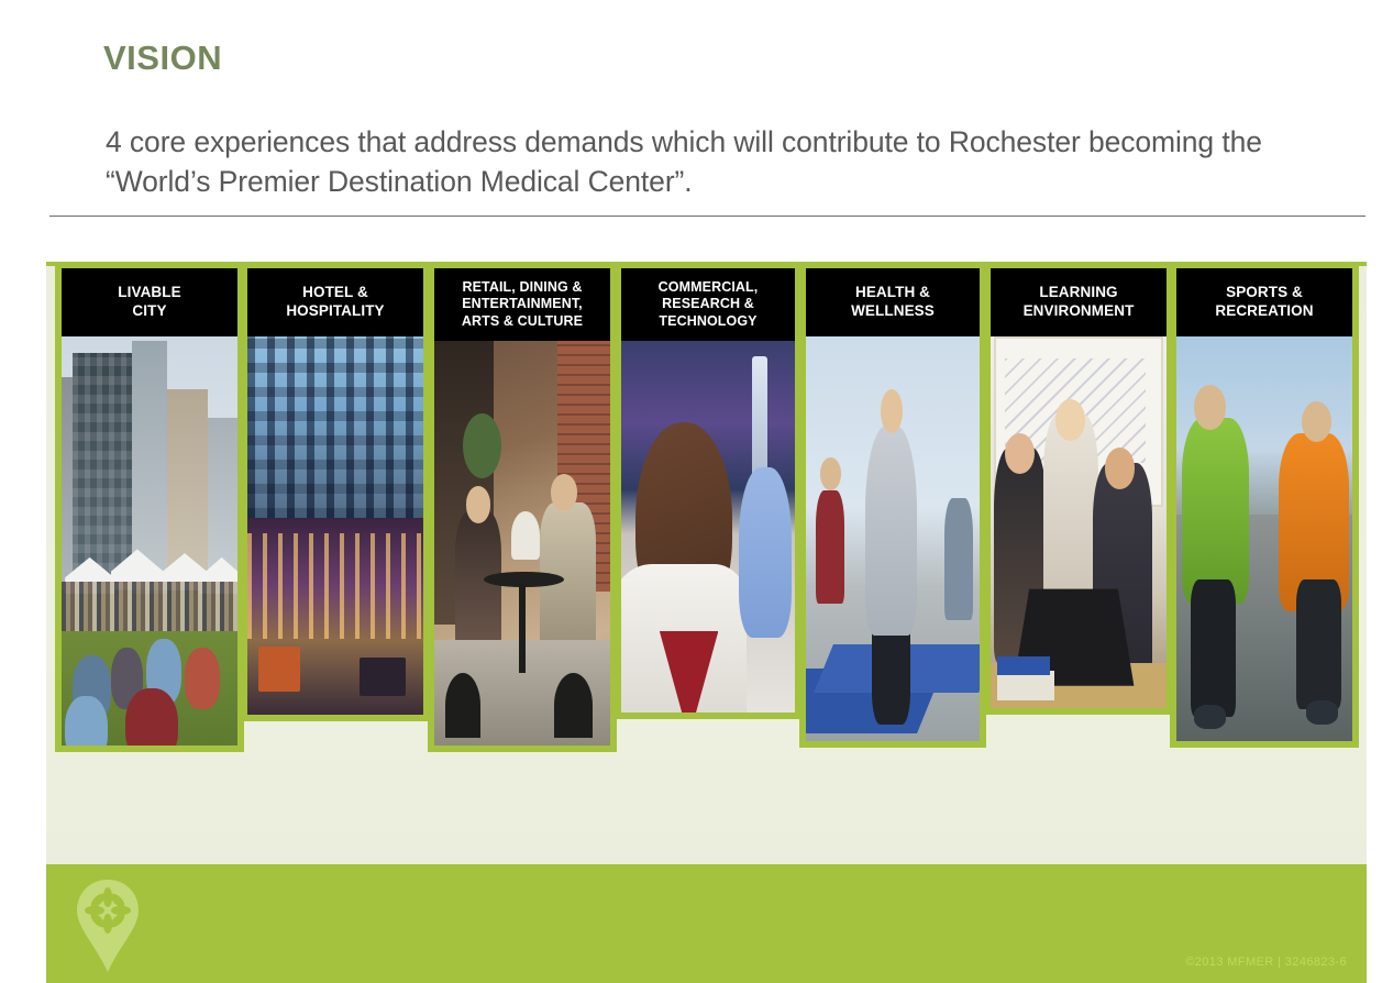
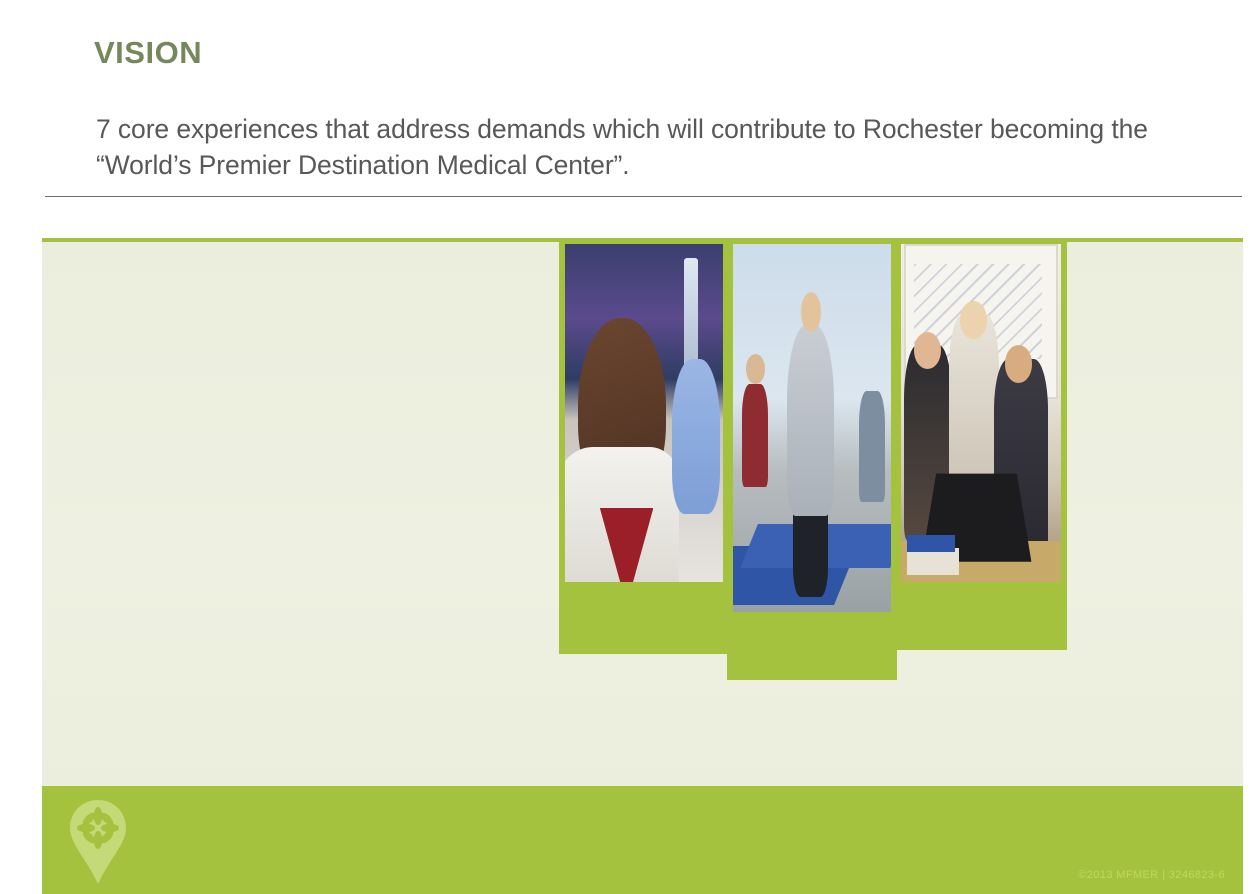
  VISION
- 4 core experiences that address demands which will contribute to Rochester becoming the “World’s Premier Destination Medical Center”.
+ 7 core experiences that address demands which will contribute to Rochester becoming the “World’s Premier Destination Medical Center”.
- LIVABLE
- CITY
- HOTEL &
- HOSPITALITY
- RETAIL, DINING &
- ENTERTAINMENT,
- ARTS & CULTURE
- COMMERCIAL,
- RESEARCH &
- TECHNOLOGY
- HEALTH &
- WELLNESS
- LEARNING
- ENVIRONMENT
- SPORTS &
- RECREATION
  ©2013 MFMER | 3246823-6
